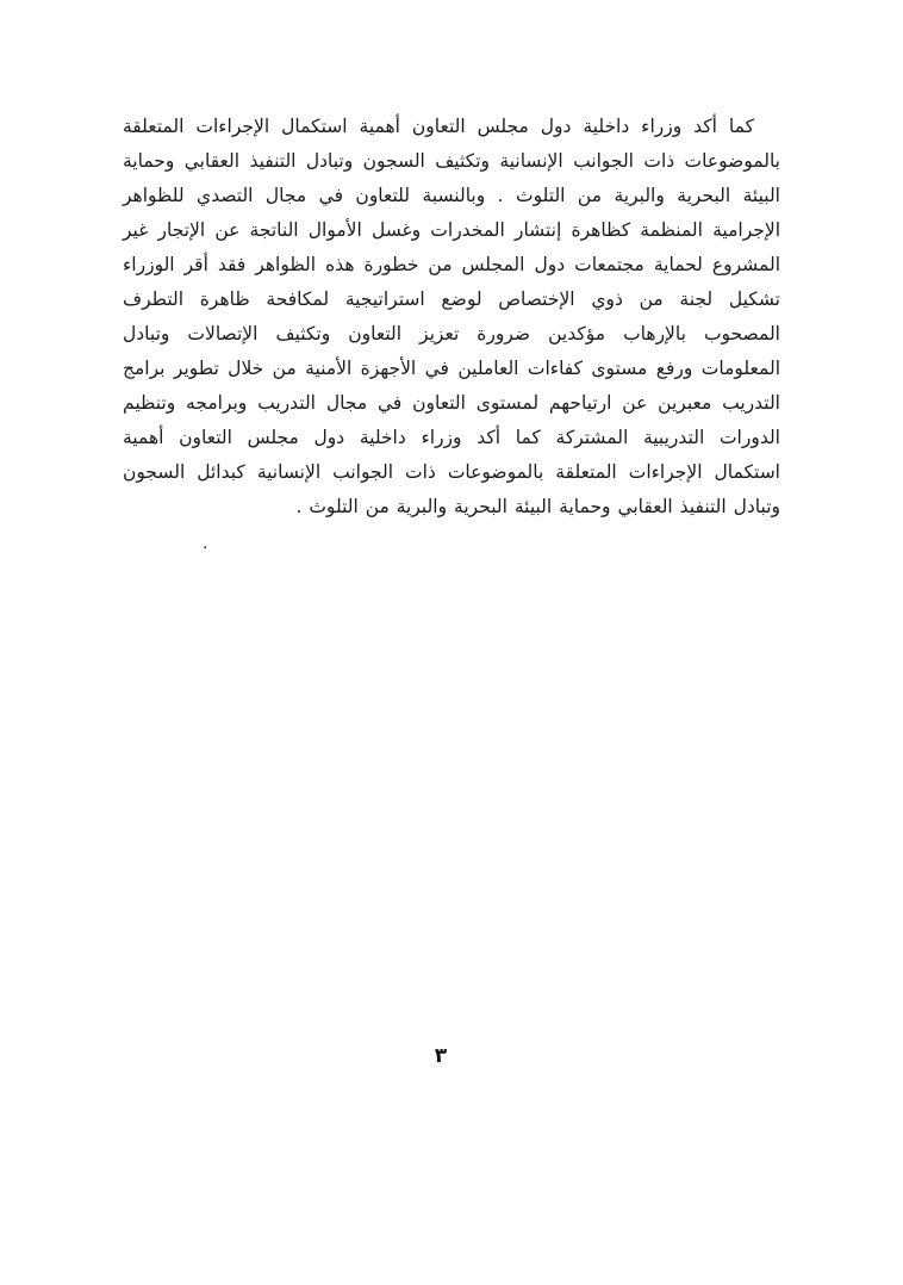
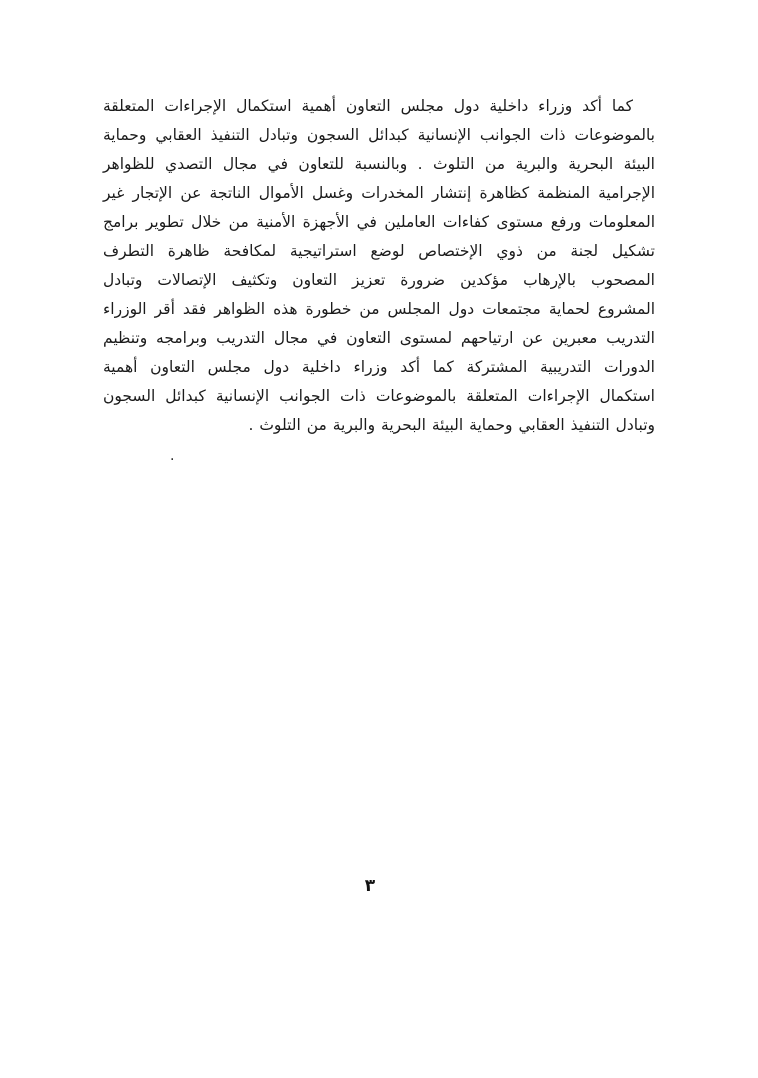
  كما أكد وزراء داخلية دول مجلس التعاون أهمية استكمال الإجراءات المتعلقة
- بالموضوعات ذات الجوانب الإنسانية وتكثيف السجون وتبادل التنفيذ العقابي وحماية
+ بالموضوعات ذات الجوانب الإنسانية كبدائل السجون وتبادل التنفيذ العقابي وحماية
  البيئة البحرية والبرية من التلوث . وبالنسبة للتعاون في مجال التصدي للظواهر
  الإجرامية المنظمة كظاهرة إنتشار المخدرات وغسل الأموال الناتجة عن الإتجار غير
- المشروع لحماية مجتمعات دول المجلس من خطورة هذه الظواهر فقد أقر الوزراء
+ المعلومات ورفع مستوى كفاءات العاملين في الأجهزة الأمنية من خلال تطوير برامج
  تشكيل لجنة من ذوي الإختصاص لوضع استراتيجية لمكافحة ظاهرة التطرف
  المصحوب بالإرهاب مؤكدين ضرورة تعزيز التعاون وتكثيف الإتصالات وتبادل
- المعلومات ورفع مستوى كفاءات العاملين في الأجهزة الأمنية من خلال تطوير برامج
+ المشروع لحماية مجتمعات دول المجلس من خطورة هذه الظواهر فقد أقر الوزراء
  التدريب معبرين عن ارتياحهم لمستوى التعاون في مجال التدريب وبرامجه وتنظيم
  الدورات التدريبية المشتركة كما أكد وزراء داخلية دول مجلس التعاون أهمية
  استكمال الإجراءات المتعلقة بالموضوعات ذات الجوانب الإنسانية كبدائل السجون
  وتبادل التنفيذ العقابي وحماية البيئة البحرية والبرية من التلوث .
  .
  ٣
